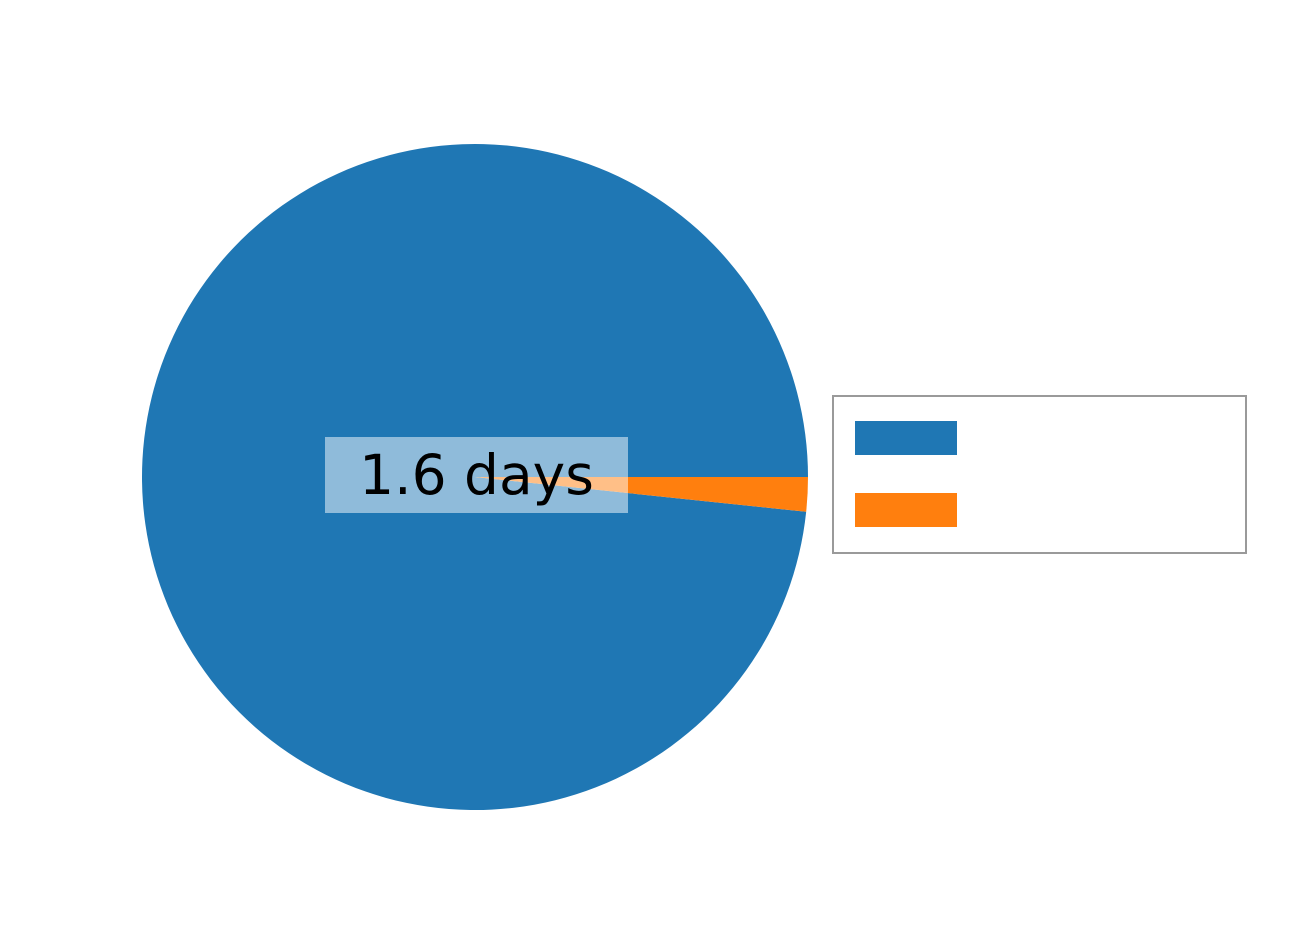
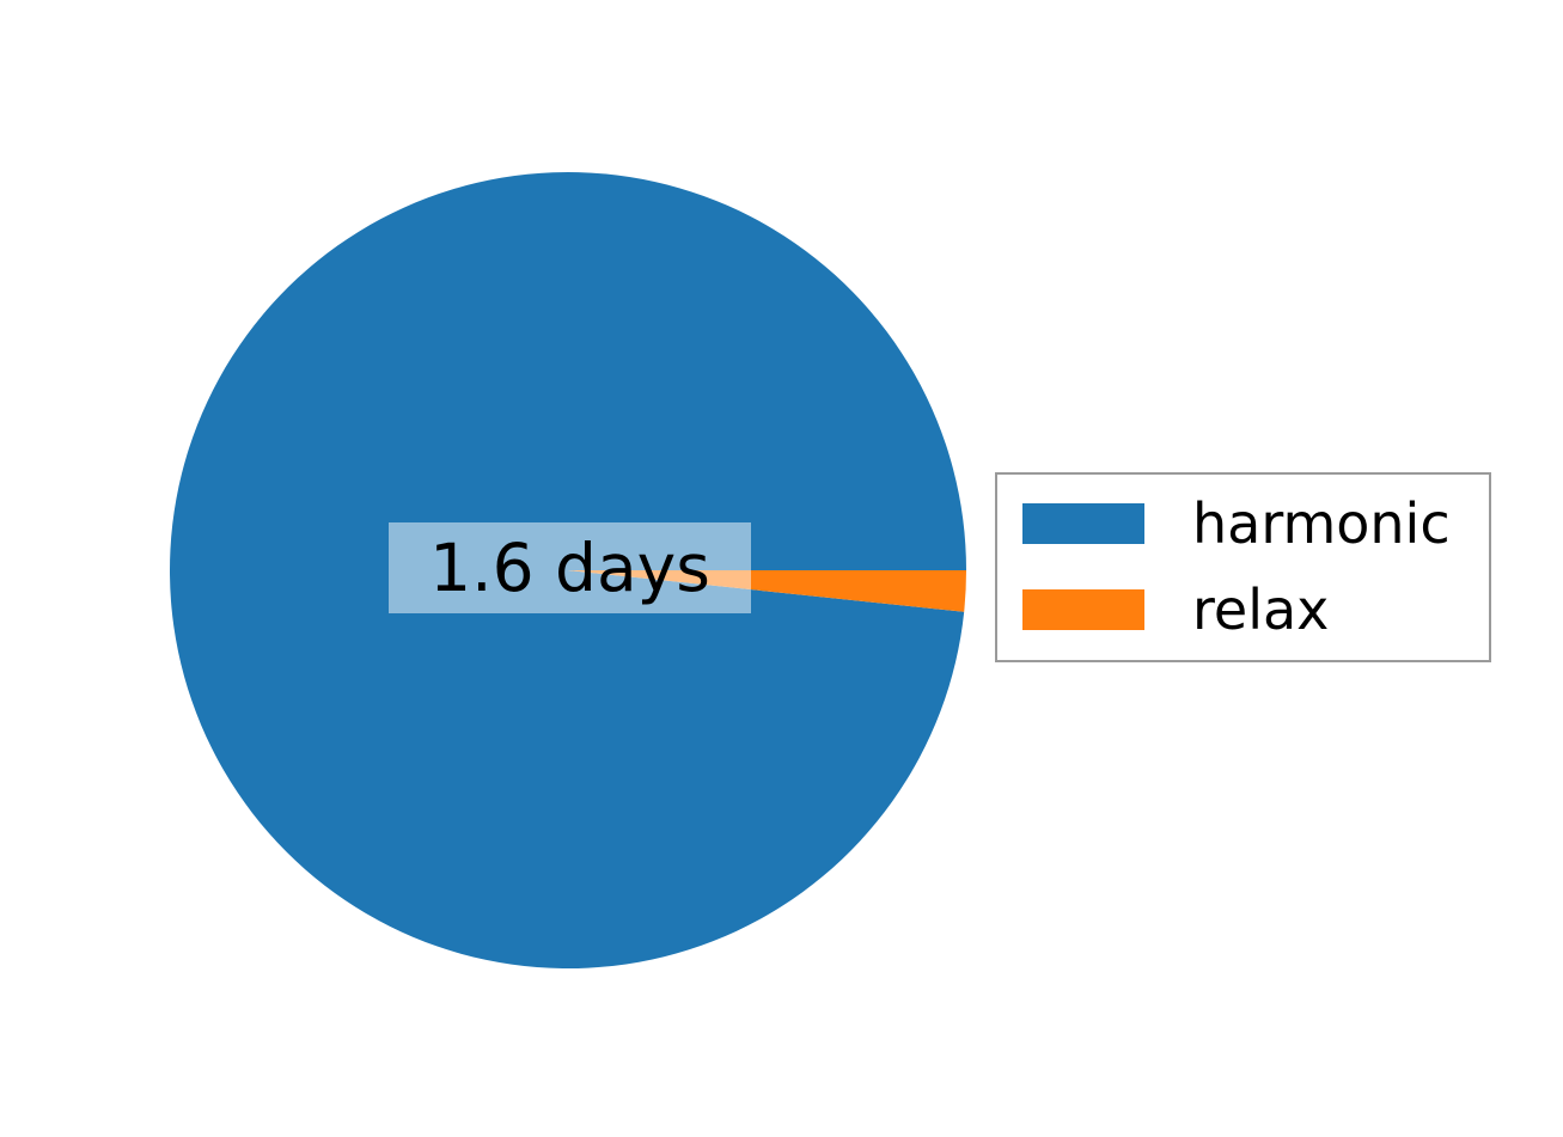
  1.6 days
+ harmonic
+ relax
